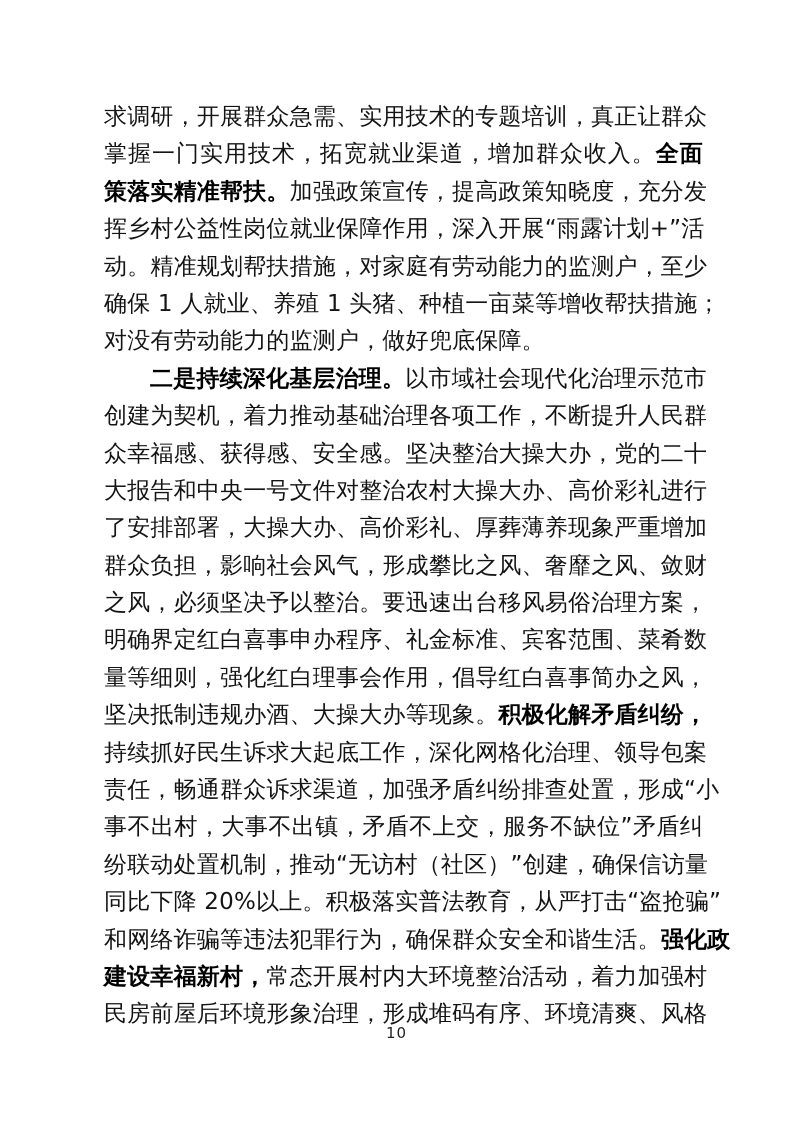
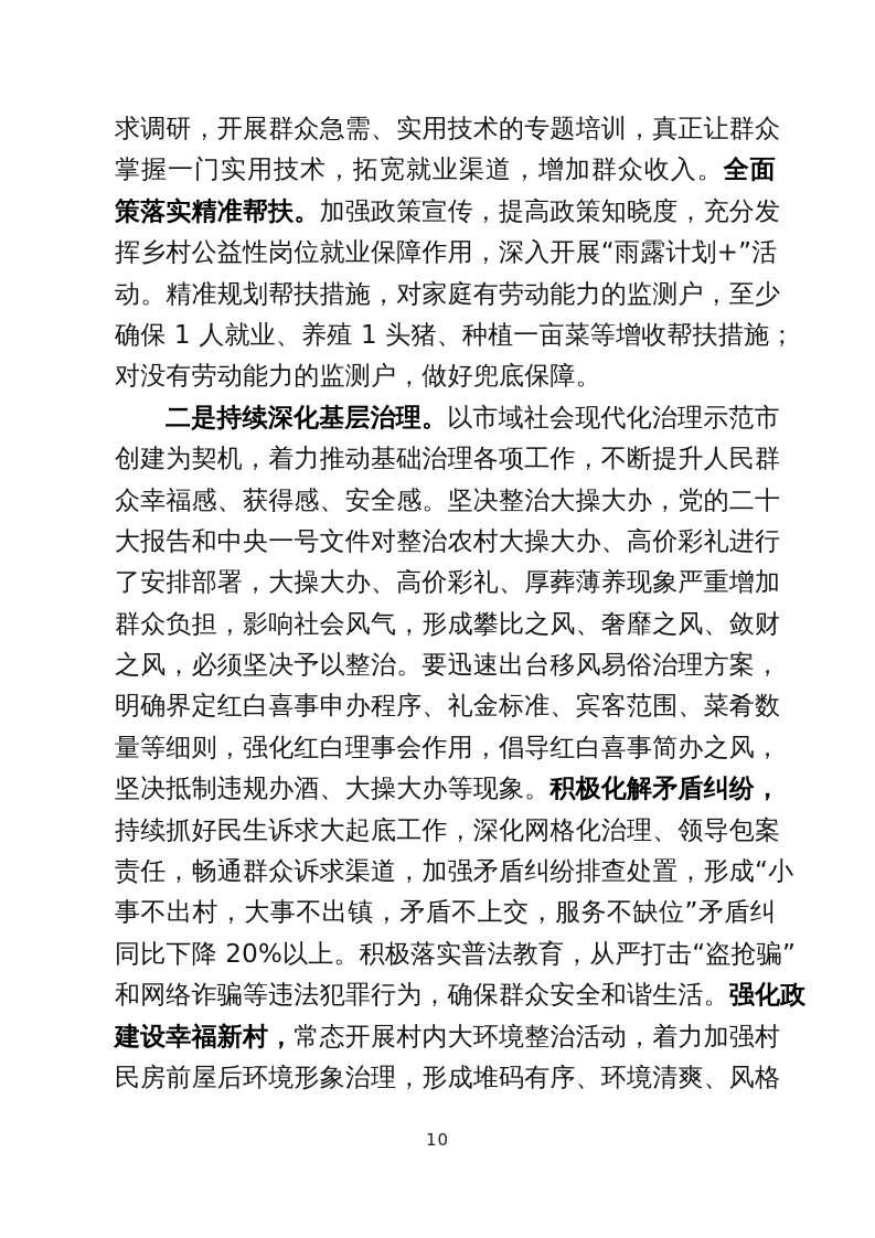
  求调研，开展群众急需、实用技术的专题培训，真正让群众
  掌握一门实用技术，拓宽就业渠道，增加群众收入。全面
  策落实精准帮扶。加强政策宣传，提高政策知晓度，充分发
  挥乡村公益性岗位就业保障作用，深入开展“雨露计划+”活
  动。精准规划帮扶措施，对家庭有劳动能力的监测户，至少
  确保 1 人就业、养殖 1 头猪、种植一亩菜等增收帮扶措施；
  对没有劳动能力的监测户，做好兜底保障。
  二是持续深化基层治理。以市域社会现代化治理示范市
  创建为契机，着力推动基础治理各项工作，不断提升人民群
  众幸福感、获得感、安全感。坚决整治大操大办，党的二十
  大报告和中央一号文件对整治农村大操大办、高价彩礼进行
  了安排部署，大操大办、高价彩礼、厚葬薄养现象严重增加
  群众负担，影响社会风气，形成攀比之风、奢靡之风、敛财
  之风，必须坚决予以整治。要迅速出台移风易俗治理方案，
  明确界定红白喜事申办程序、礼金标准、宾客范围、菜肴数
  量等细则，强化红白理事会作用，倡导红白喜事简办之风，
  坚决抵制违规办酒、大操大办等现象。积极化解矛盾纠纷，
  持续抓好民生诉求大起底工作，深化网格化治理、领导包案
  责任，畅通群众诉求渠道，加强矛盾纠纷排查处置，形成“小
  事不出村，大事不出镇，矛盾不上交，服务不缺位”矛盾纠
- 纷联动处置机制，推动“无访村（社区）”创建，确保信访量
  同比下降 20%以上。积极落实普法教育，从严打击“盗抢骗”
  和网络诈骗等违法犯罪行为，确保群众安全和谐生活。强化政
  建设幸福新村，常态开展村内大环境整治活动，着力加强村
  民房前屋后环境形象治理，形成堆码有序、环境清爽、风格
  10
